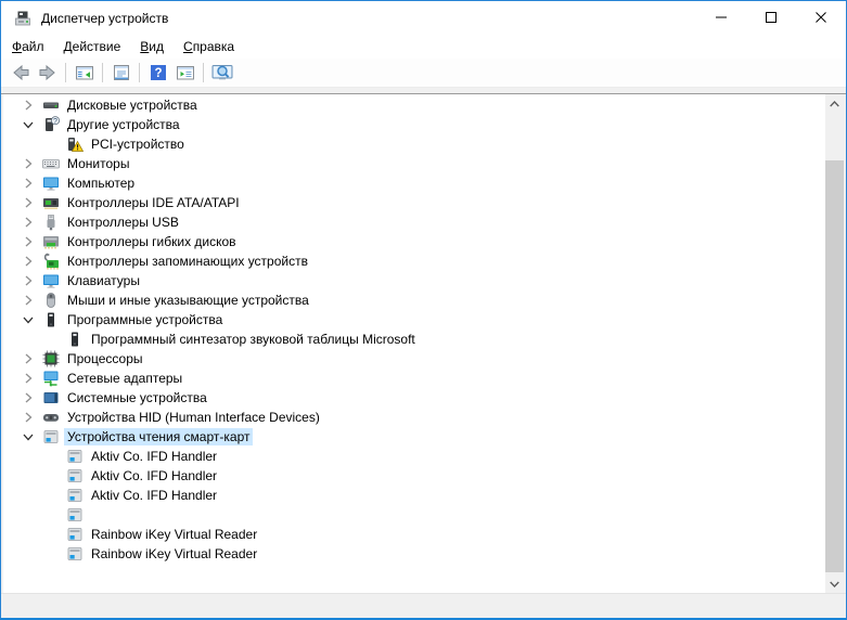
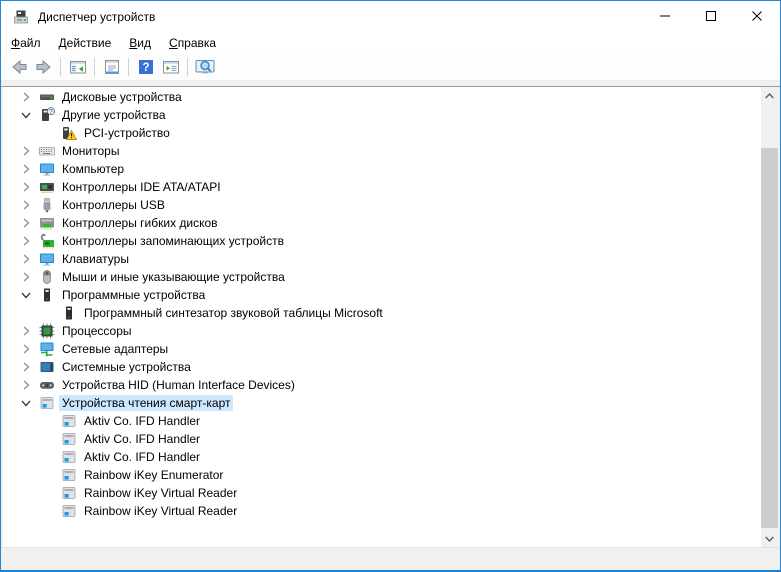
  Диспетчер устройств
  Файл
  Действие
  Вид
  Справка
  ?
  Дисковые устройства
  Другие устройства
  PCI-устройство
  Мониторы
  Компьютер
  Контроллеры IDE ATA/ATAPI
  Контроллеры USB
  Контроллеры гибких дисков
  Контроллеры запоминающих устройств
  Клавиатуры
  Мыши и иные указывающие устройства
  Программные устройства
  Программный синтезатор звуковой таблицы Microsoft
  Процессоры
  Сетевые адаптеры
  Системные устройства
  Устройства HID (Human Interface Devices)
  Устройства чтения смарт-карт
  Aktiv Co. IFD Handler
  Aktiv Co. IFD Handler
  Aktiv Co. IFD Handler
+ Rainbow iKey Enumerator
  Rainbow iKey Virtual Reader
  Rainbow iKey Virtual Reader
